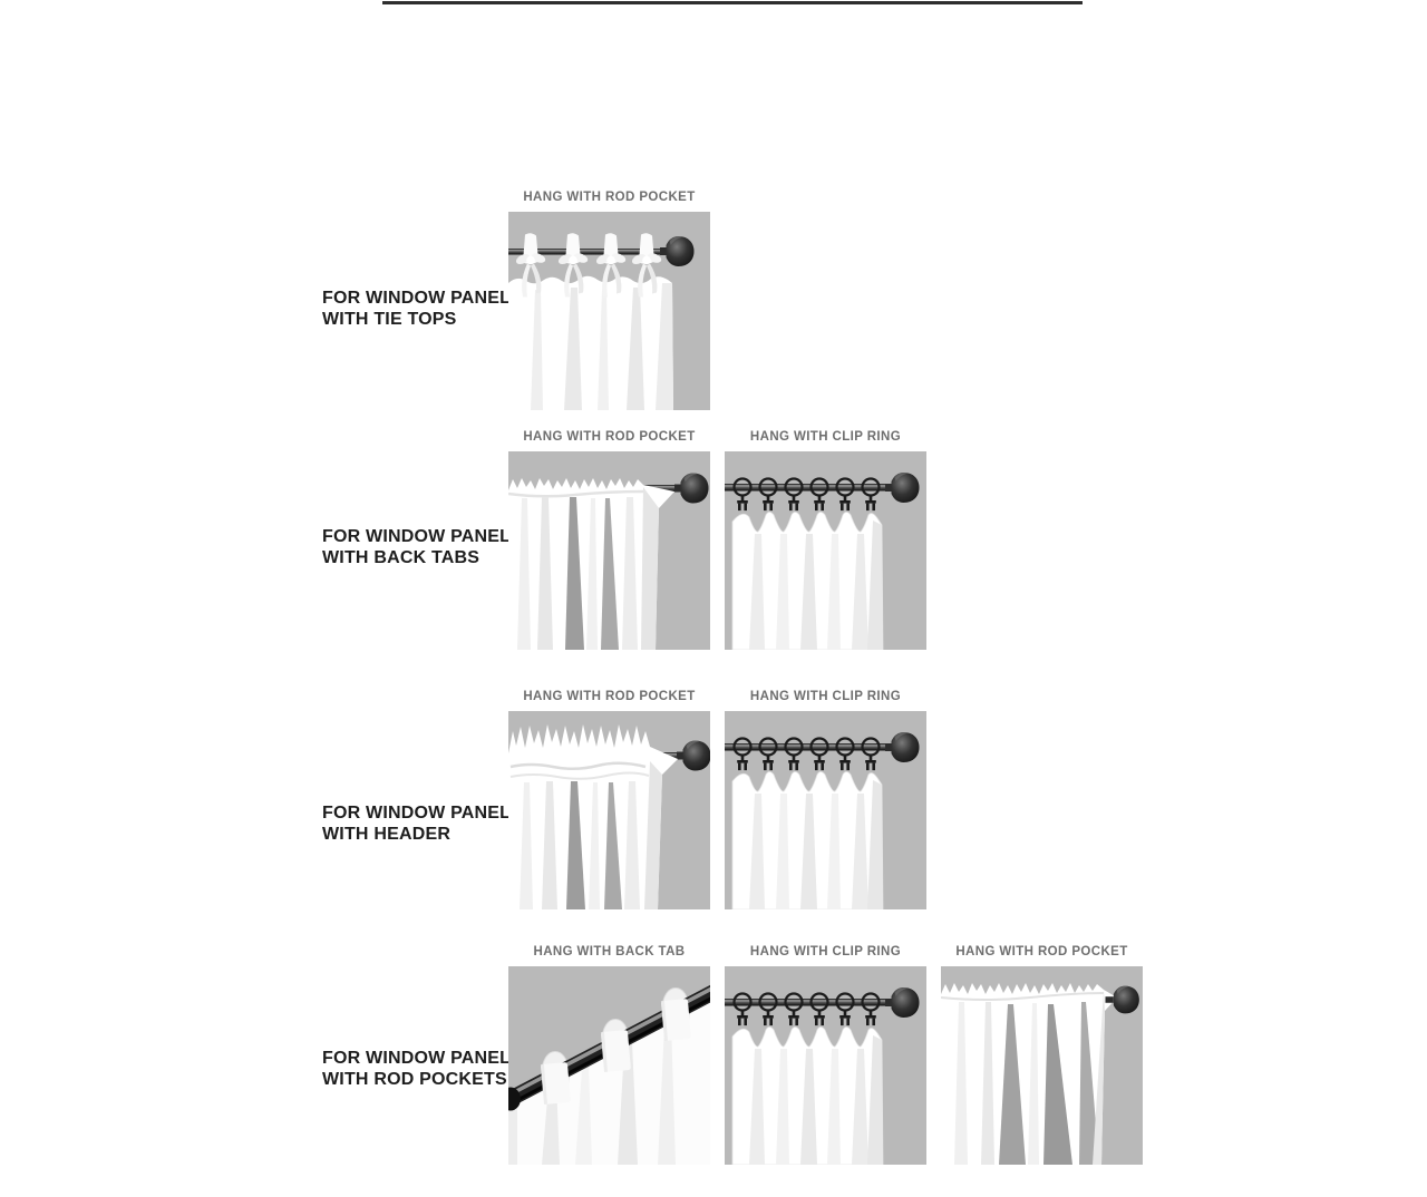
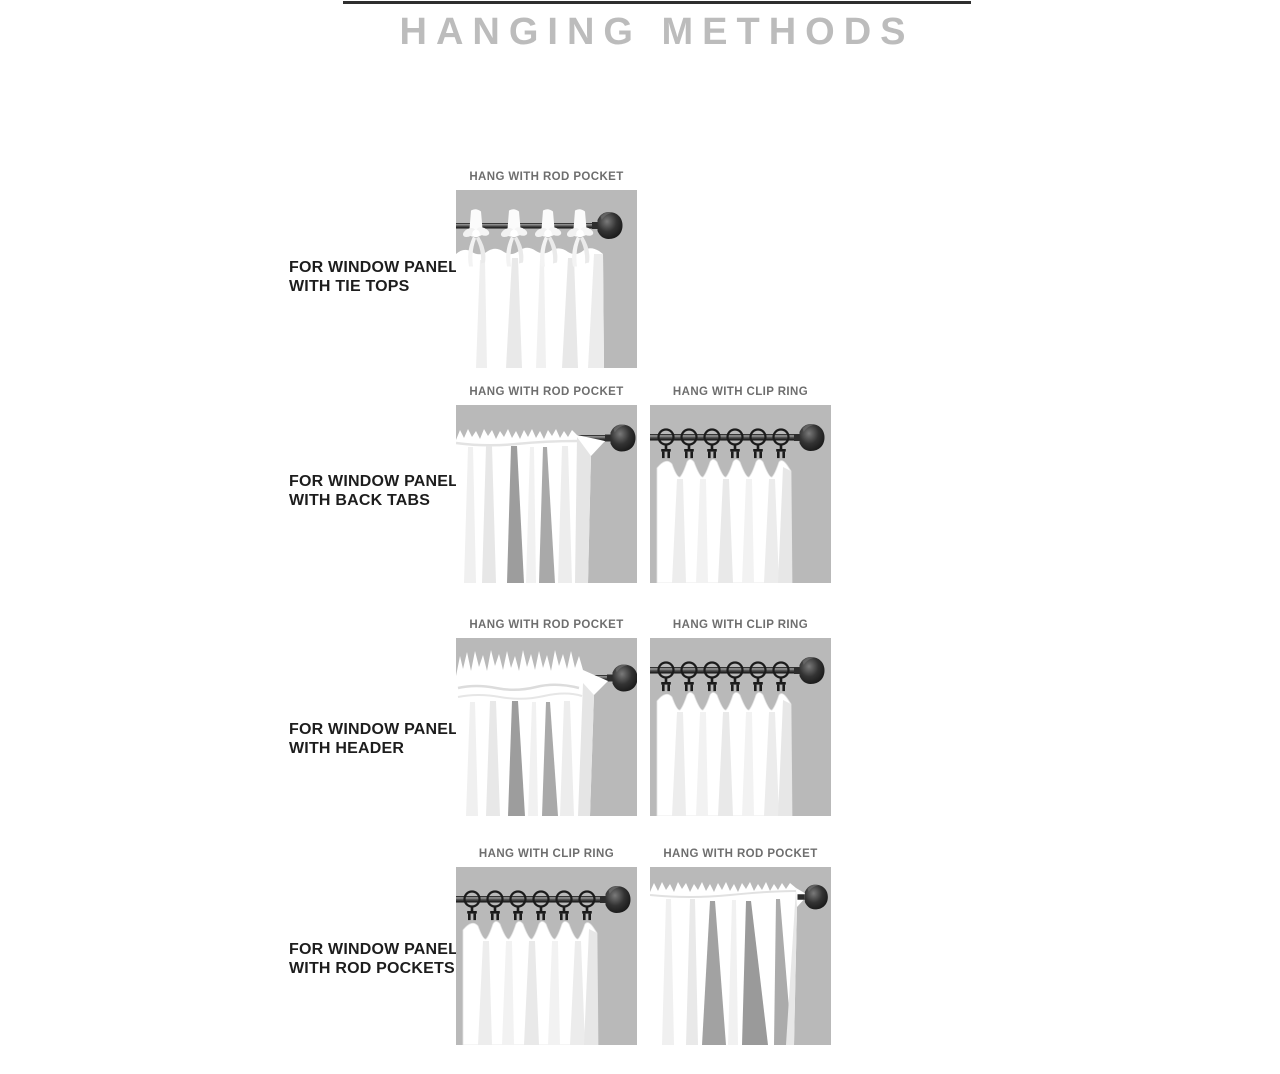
+ HANGING METHODS
  FOR WINDOW PANEL
  WITH TIE TOPS
  HANG WITH ROD POCKET
  FOR WINDOW PANEL
  WITH BACK TABS
  HANG WITH ROD POCKET
  HANG WITH CLIP RING
  FOR WINDOW PANEL
  WITH HEADER
  HANG WITH ROD POCKET
  HANG WITH CLIP RING
  FOR WINDOW PANEL
  WITH ROD POCKETS
- HANG WITH BACK TAB
  HANG WITH CLIP RING
  HANG WITH ROD POCKET
